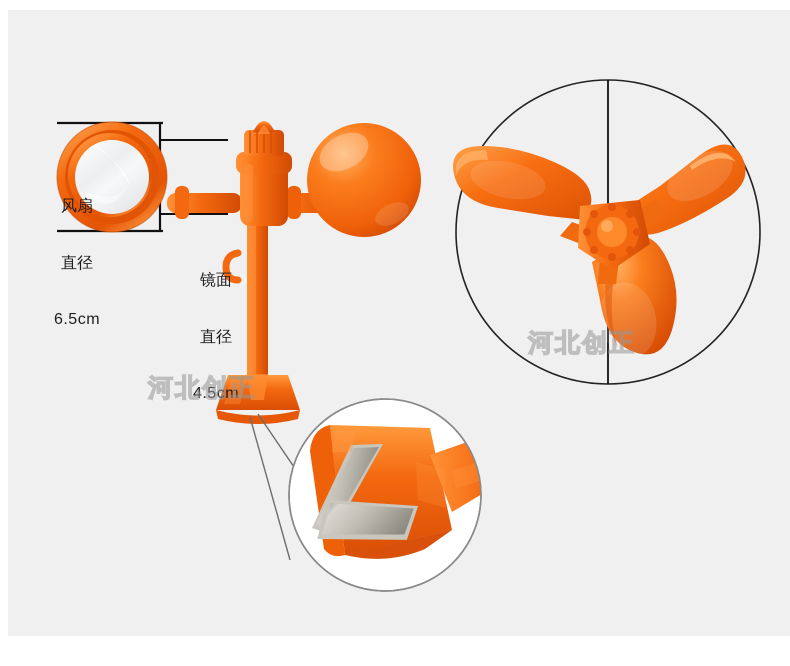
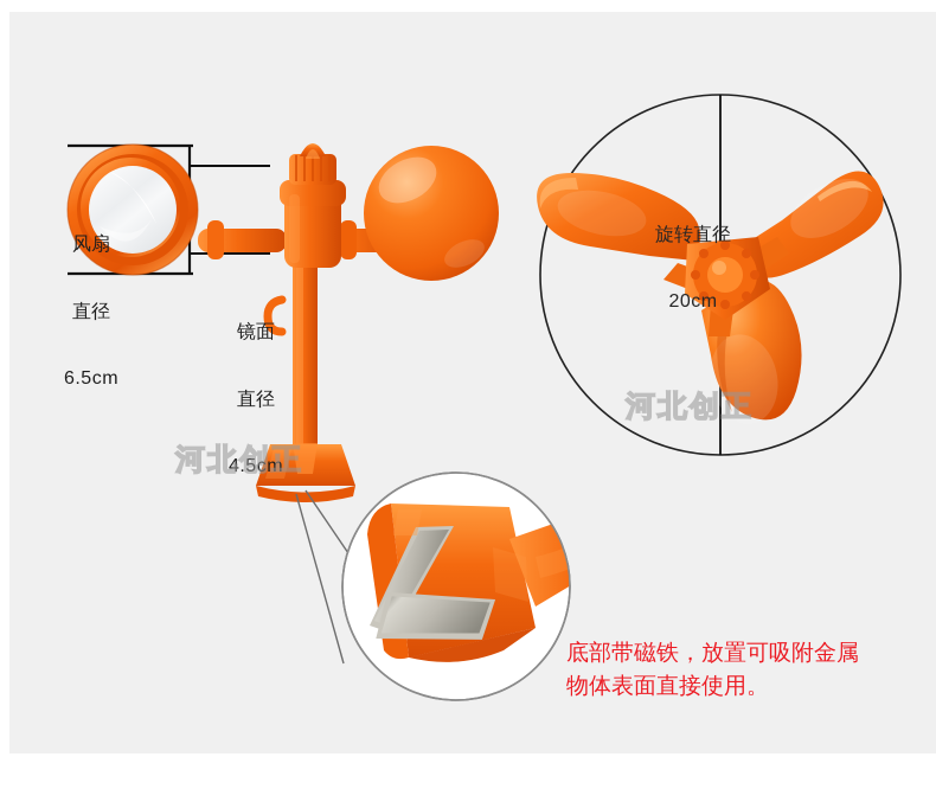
  风扇
  直径
  6.5cm
  镜面
  直径
  4.5cm
+ 旋转直径
+ 20cm
+ 底部带磁铁，放置可吸附金属
+ 物体表面直接使用。
  河北创正
  河北创正
